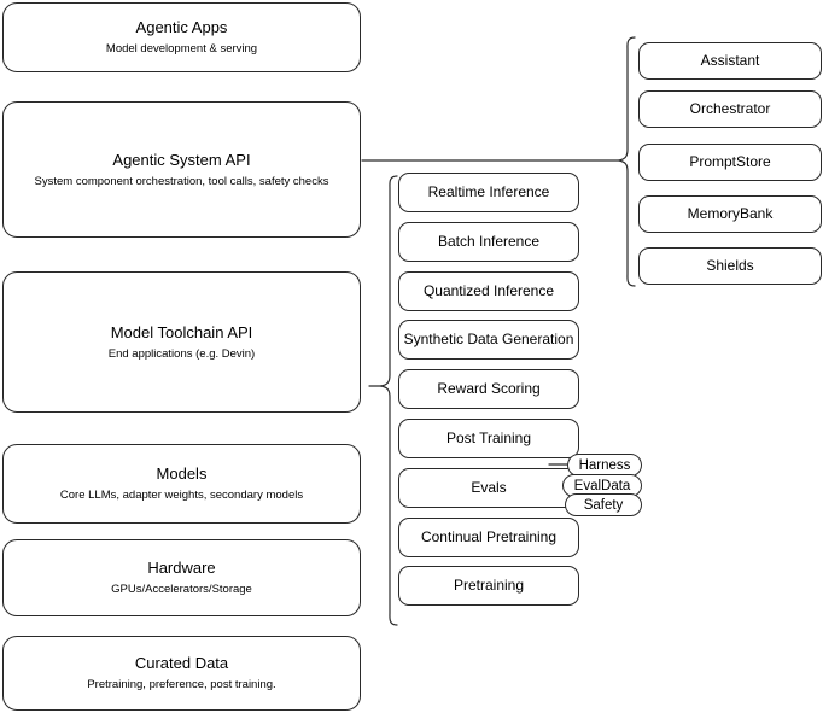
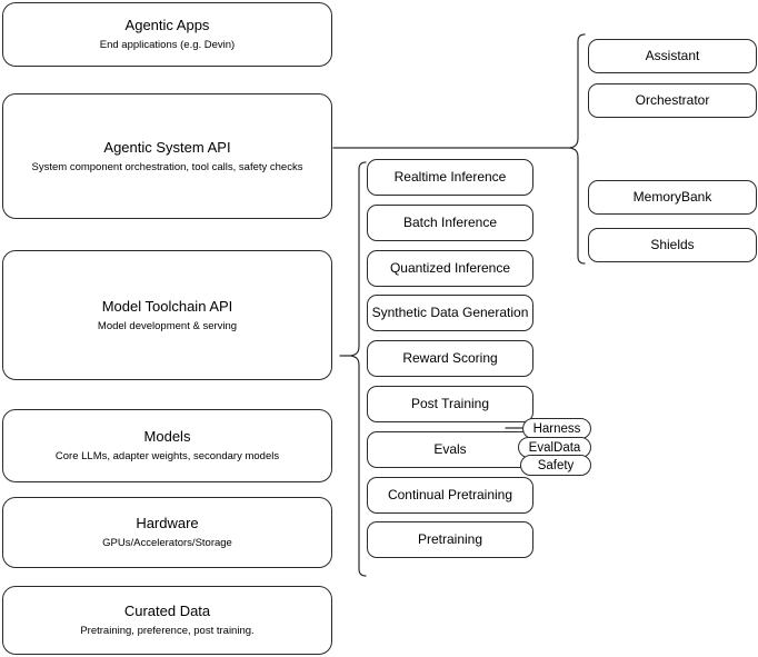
  Agentic Apps
- Model development & serving
+ End applications (e.g. Devin)
  Agentic System API
  System component orchestration, tool calls, safety checks
  Model Toolchain API
- End applications (e.g. Devin)
+ Model development & serving
  Models
  Core LLMs, adapter weights, secondary models
  Hardware
  GPUs/Accelerators/Storage
  Curated Data
  Pretraining, preference, post training.
  Realtime Inference
  Batch Inference
  Quantized Inference
  Synthetic Data Generation
  Reward Scoring
  Post Training
  Evals
  Continual Pretraining
  Pretraining
  Harness
  EvalData
  Safety
  Assistant
  Orchestrator
- PromptStore
  MemoryBank
  Shields
